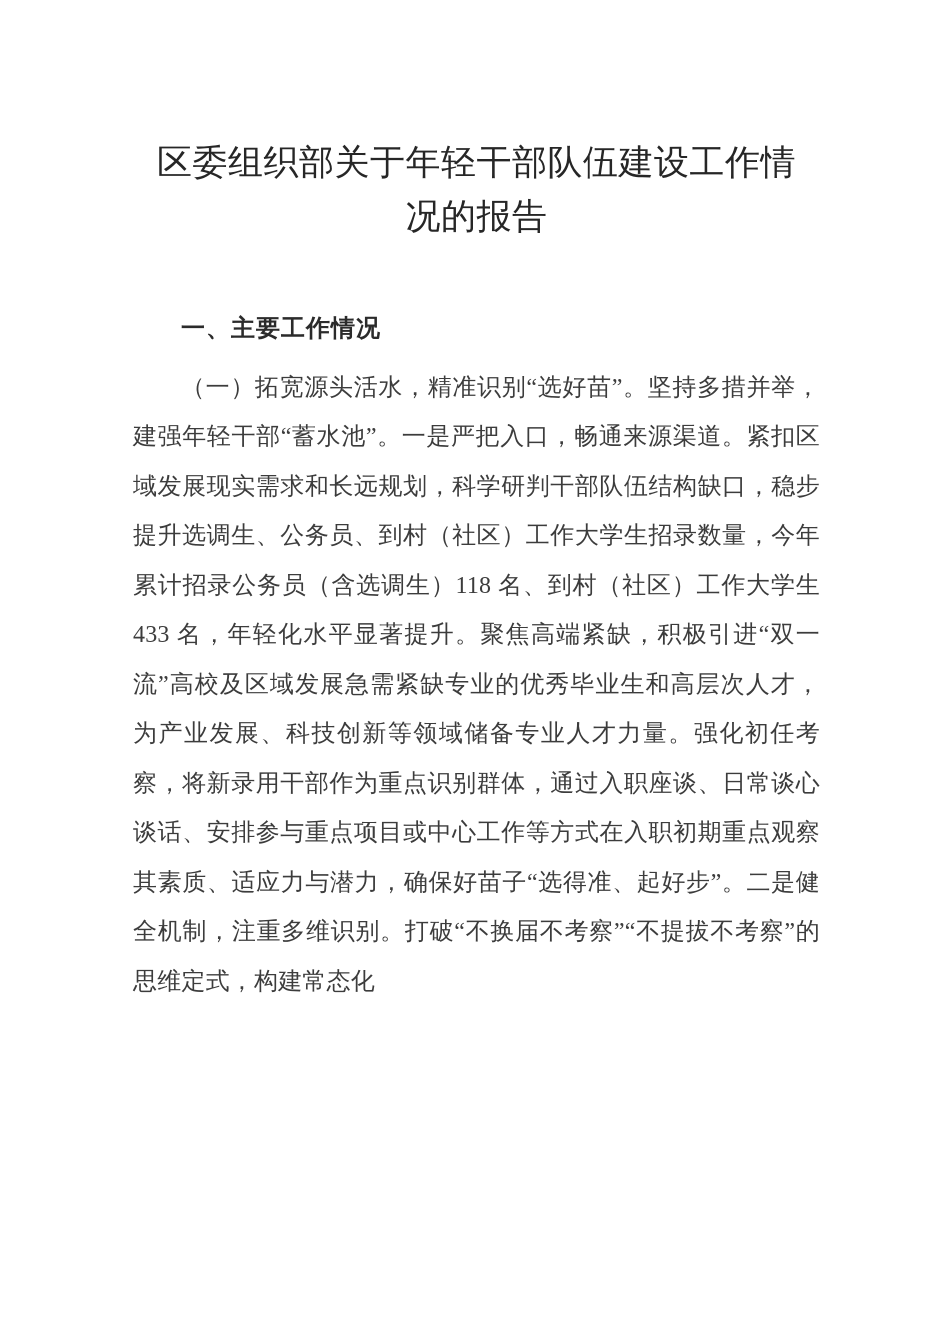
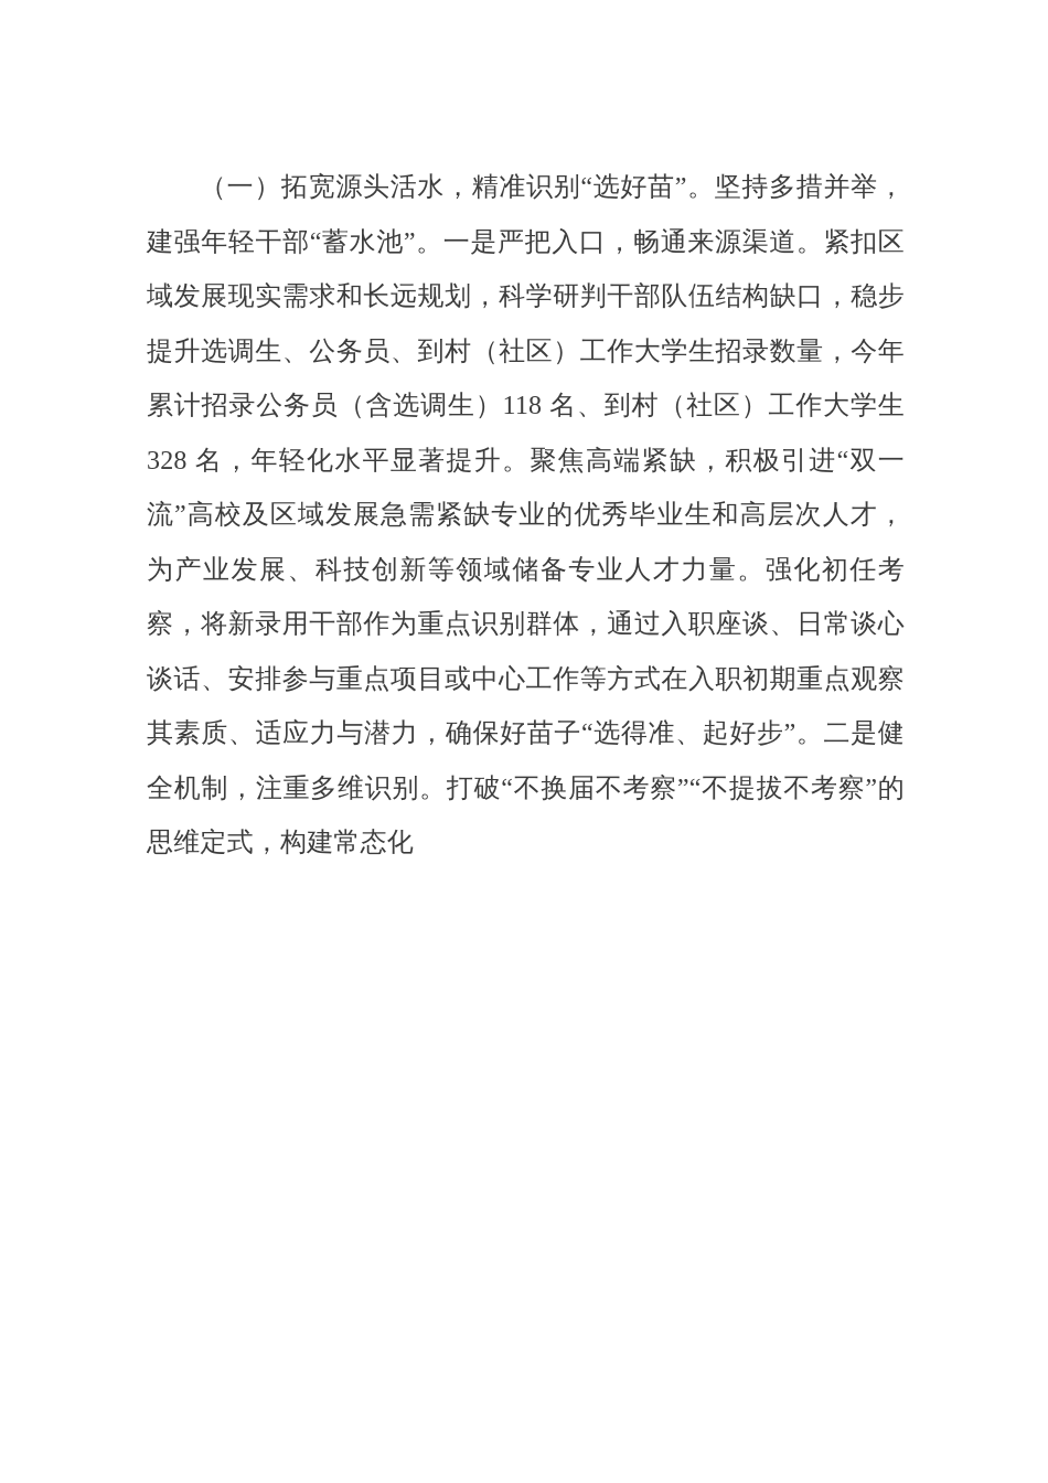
- 区委组织部关于年轻干部队伍建设工作情况的报告
- 一、主要工作情况
- （一）拓宽源头活水，精准识别“选好苗”。坚持多措并举，建强年轻干部“蓄水池”。一是严把入口，畅通来源渠道。紧扣区域发展现实需求和长远规划，科学研判干部队伍结构缺口，稳步提升选调生、公务员、到村（社区）工作大学生招录数量，今年累计招录公务员（含选调生）118 名、到村（社区）工作大学生 433 名，年轻化水平显著提升。聚焦高端紧缺，积极引进“双一流”高校及区域发展急需紧缺专业的优秀毕业生和高层次人才，为产业发展、科技创新等领域储备专业人才力量。强化初任考察，将新录用干部作为重点识别群体，通过入职座谈、日常谈心谈话、安排参与重点项目或中心工作等方式在入职初期重点观察其素质、适应力与潜力，确保好苗子“选得准、起好步”。二是健全机制，注重多维识别。打破“不换届不考察”“不提拔不考察”的思维定式，构建常态化
+ （一）拓宽源头活水，精准识别“选好苗”。坚持多措并举，建强年轻干部“蓄水池”。一是严把入口，畅通来源渠道。紧扣区域发展现实需求和长远规划，科学研判干部队伍结构缺口，稳步提升选调生、公务员、到村（社区）工作大学生招录数量，今年累计招录公务员（含选调生）118 名、到村（社区）工作大学生 328 名，年轻化水平显著提升。聚焦高端紧缺，积极引进“双一流”高校及区域发展急需紧缺专业的优秀毕业生和高层次人才，为产业发展、科技创新等领域储备专业人才力量。强化初任考察，将新录用干部作为重点识别群体，通过入职座谈、日常谈心谈话、安排参与重点项目或中心工作等方式在入职初期重点观察其素质、适应力与潜力，确保好苗子“选得准、起好步”。二是健全机制，注重多维识别。打破“不换届不考察”“不提拔不考察”的思维定式，构建常态化
